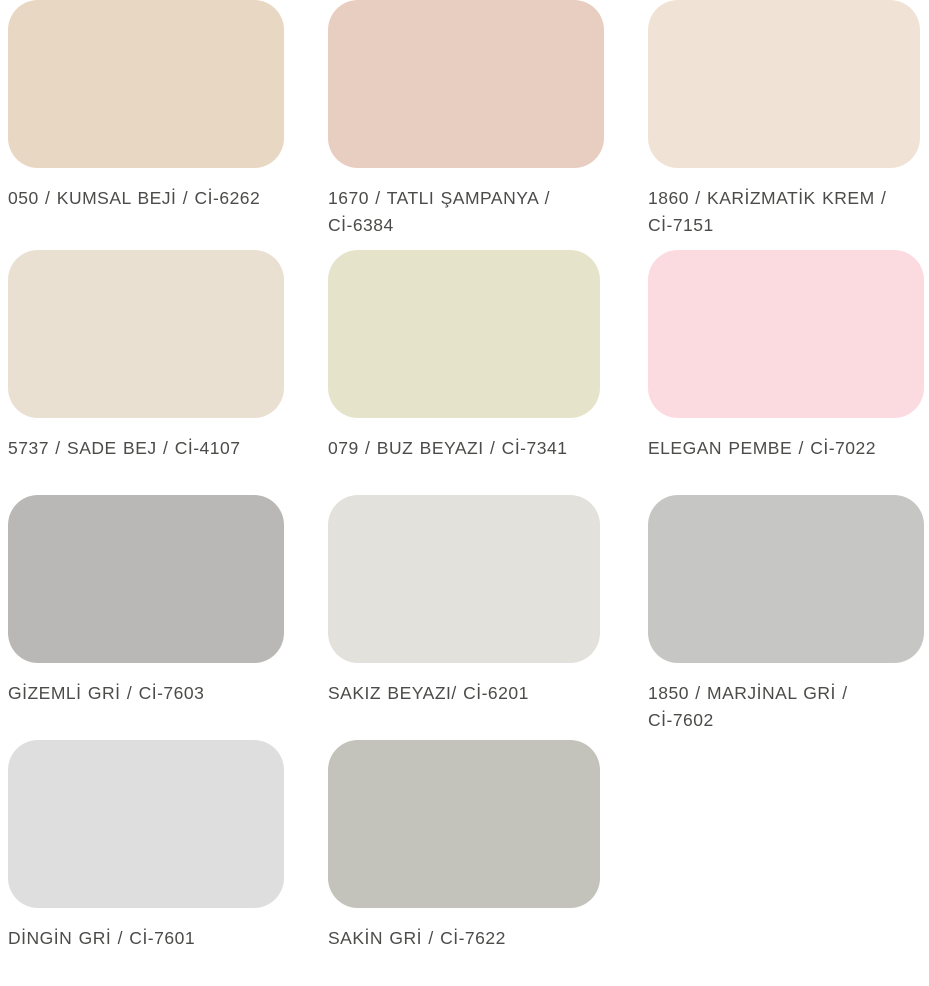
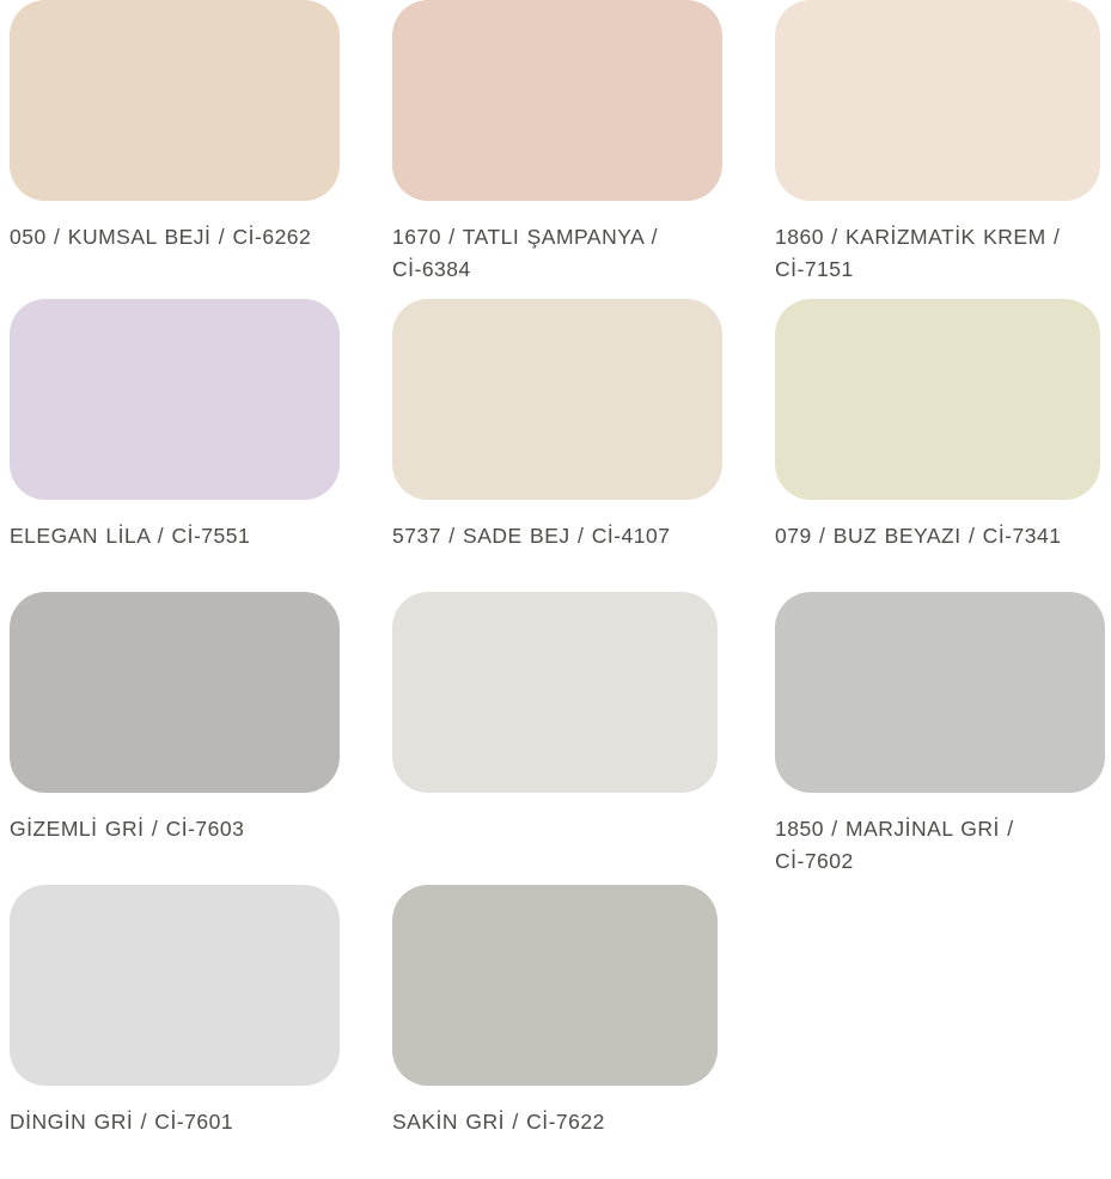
  050 / KUMSAL BEJİ / Cİ-6262
  1670 / TATLI ŞAMPANYA / Cİ-6384
  1860 / KARİZMATİK KREM / Cİ-7151
+ ELEGAN LİLA / Cİ-7551
  5737 / SADE BEJ / Cİ-4107
  079 / BUZ BEYAZI / Cİ-7341
- ELEGAN PEMBE / Cİ-7022
  GİZEMLİ GRİ / Cİ-7603
- SAKIZ BEYAZI/ Cİ-6201
  1850 / MARJİNAL GRİ / Cİ-7602
  DİNGİN GRİ / Cİ-7601
  SAKİN GRİ / Cİ-7622
